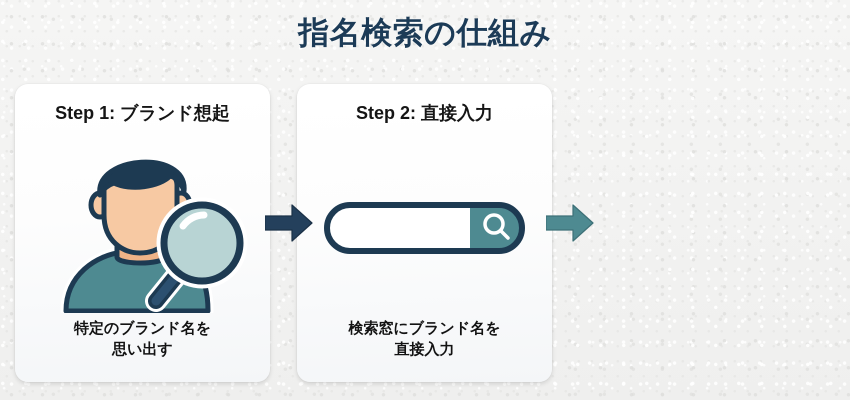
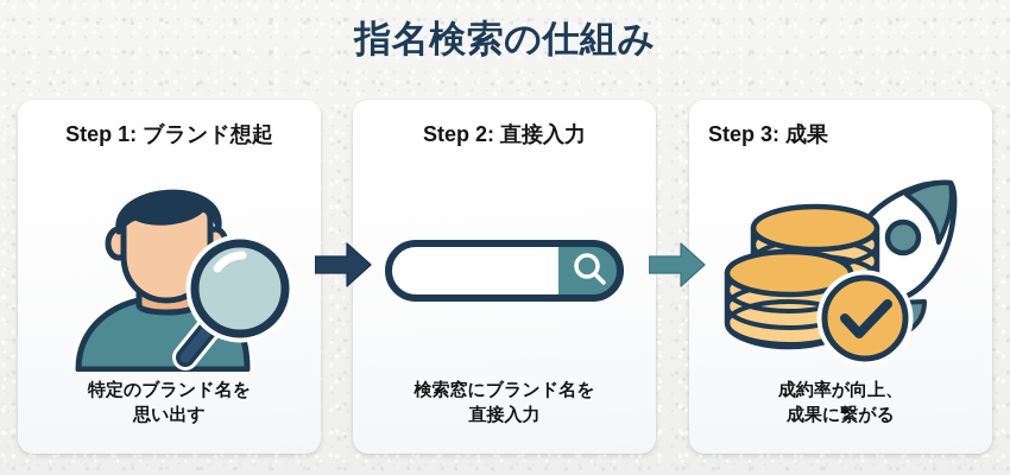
  指名検索の仕組み
  Step 1: ブランド想起
  特定のブランド名を
  思い出す
  Step 2: 直接入力
  検索窓にブランド名を
  直接入力
+ Step 3: 成果
+ 成約率が向上、
+ 成果に繋がる
